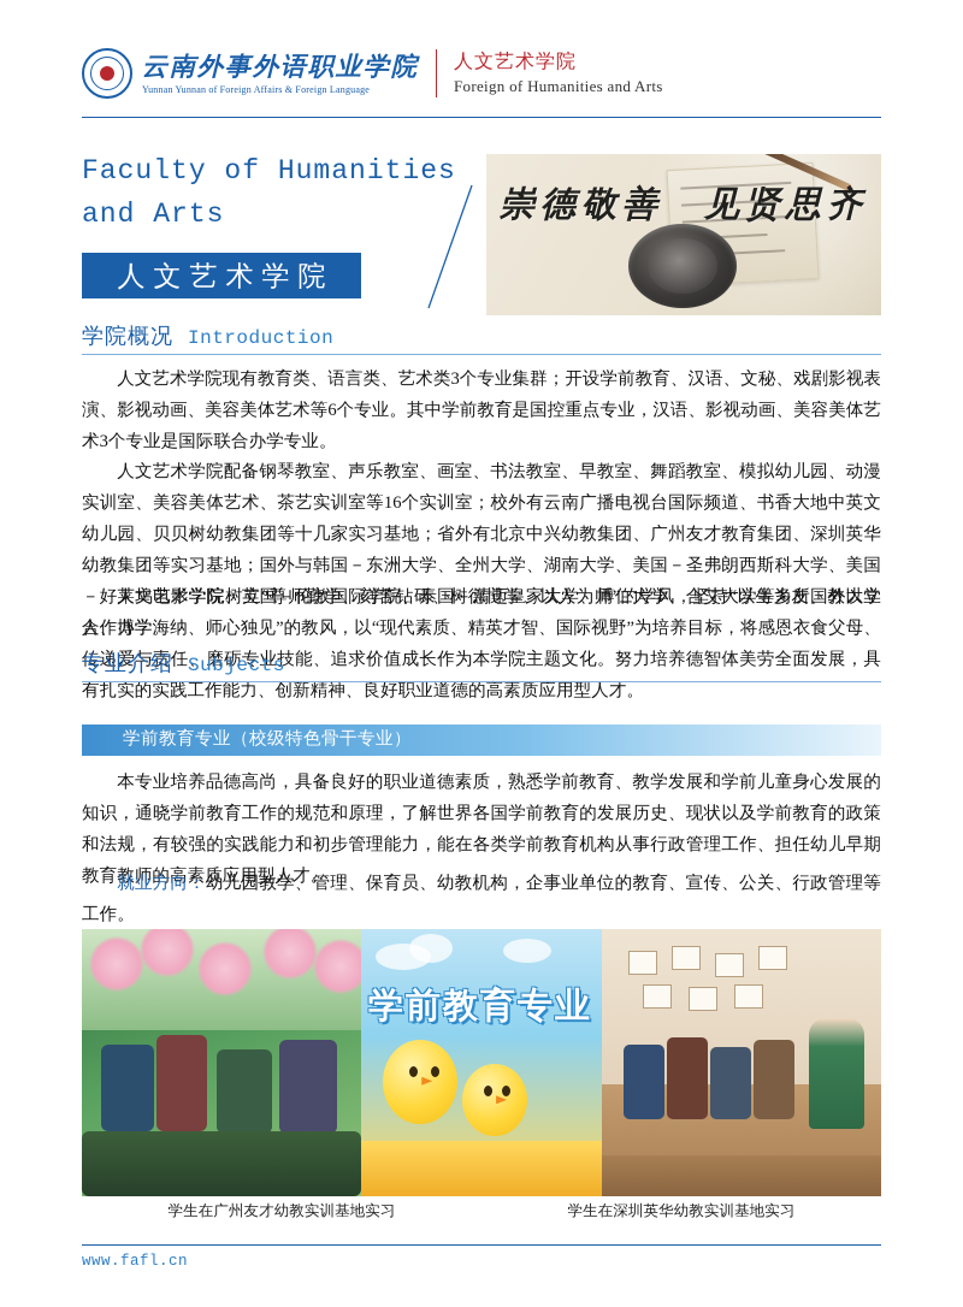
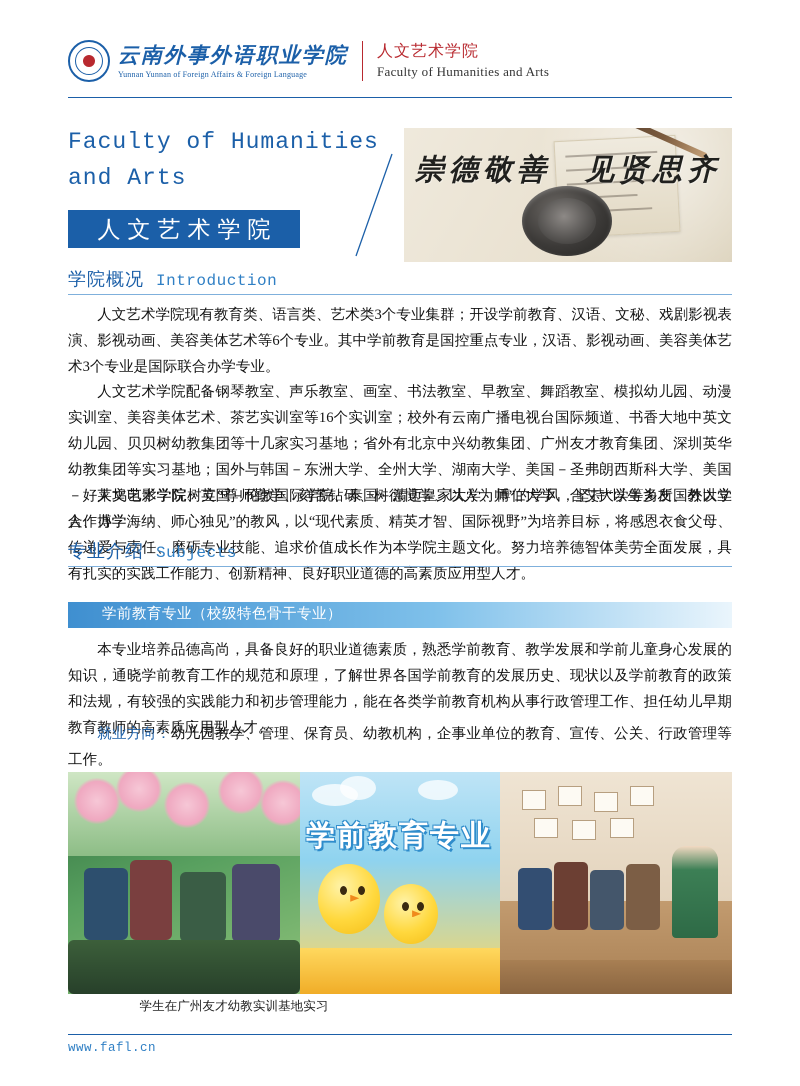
  云南外事外语职业学院
  Yunnan Yunnan of Foreign Affairs & Foreign Language
  人文艺术学院
- Foreign of Humanities and Arts
+ Faculty of Humanities and Arts
  Faculty of Humanities
  and Arts
  人文艺术学院
  崇德敬善 见贤思齐
  学院概况 Introduction
  人文艺术学院现有教育类、语言类、艺术类3个专业集群；开设学前教育、汉语、文秘、戏剧影视表演、影视动画、美容美体艺术等6个专业。其中学前教育是国控重点专业，汉语、影视动画、美容美体艺术3个专业是国际联合办学专业。
  人文艺术学院配备钢琴教室、声乐教室、画室、书法教室、早教室、舞蹈教室、模拟幼儿园、动漫实训室、美容美体艺术、茶艺实训室等16个实训室；校外有云南广播电视台国际频道、书香大地中英文幼儿园、贝贝树幼教集团等十几家实习基地；省外有北京中兴幼教集团、广州友才教育集团、深圳英华幼教集团等实习基地；国外与韩国－东洲大学、全州大学、湖南大学、美国－圣弗朗西斯科大学、美国－好莱坞电影学院、英国－伦敦国际学院、泰国－清迈皇家大学、博仁大学、合艾大学等多所国外大学合作办学。
  人文艺术学院树立“尊师勤学、刻苦钻研、树德博学、以人为师”的学风，坚持“以生为友、教以立人、博学海纳、师心独见”的教风，以“现代素质、精英才智、国际视野”为培养目标，将感恩衣食父母、传递爱与责任、磨砺专业技能、追求价值成长作为本学院主题文化。努力培养德智体美劳全面发展，具有扎实的实践工作能力、创新精神、良好职业道德的高素质应用型人才。
  专业介绍 Subjects
  学前教育专业（校级特色骨干专业）
  本专业培养品德高尚，具备良好的职业道德素质，熟悉学前教育、教学发展和学前儿童身心发展的知识，通晓学前教育工作的规范和原理，了解世界各国学前教育的发展历史、现状以及学前教育的政策和法规，有较强的实践能力和初步管理能力，能在各类学前教育机构从事行政管理工作、担任幼儿早期教育教师的高素质应用型人才。
  就业方向：幼儿园教学、管理、保育员、幼教机构，企事业单位的教育、宣传、公关、行政管理等工作。
  学前教育专业
  学生在广州友才幼教实训基地实习
- 学生在深圳英华幼教实训基地实习
  www.fafl.cn
